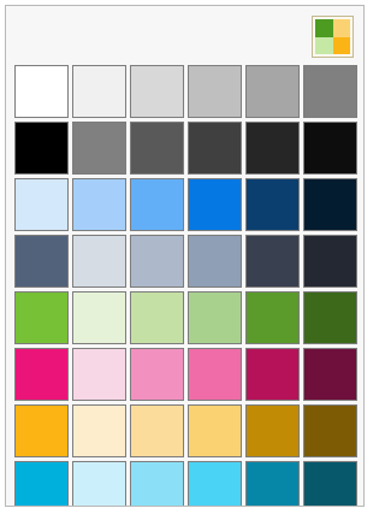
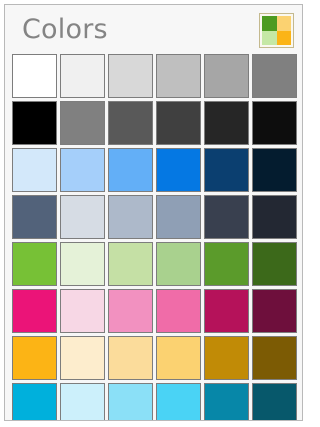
+ Colors
